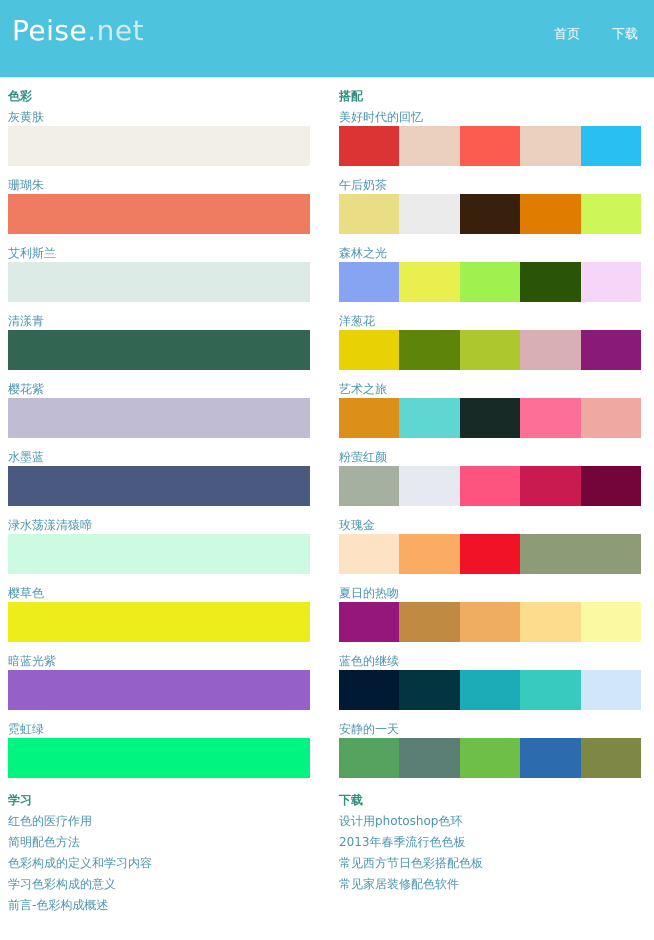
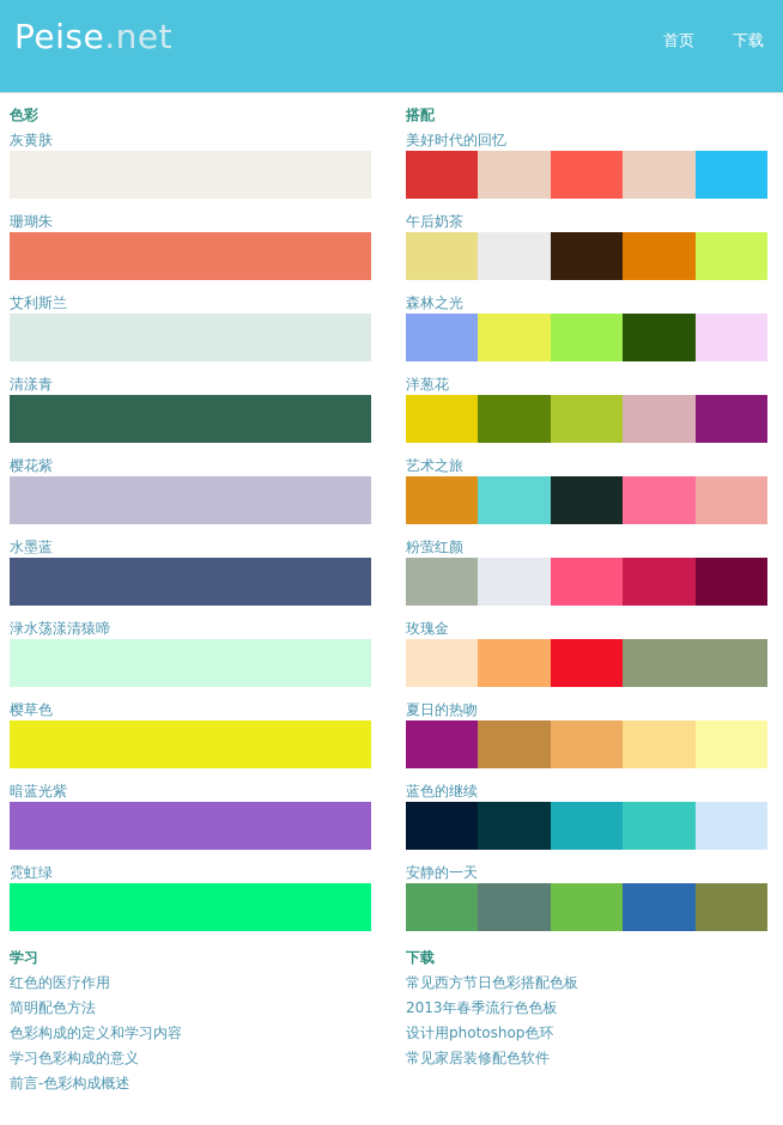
  Peise.net
  首页
  下载
  色彩
  灰黄肤
  珊瑚朱
  艾利斯兰
  清漾青
  樱花紫
  水墨蓝
  渌水荡漾清猿啼
  樱草色
  暗蓝光紫
  霓虹绿
  学习
  红色的医疗作用
  简明配色方法
  色彩构成的定义和学习内容
  学习色彩构成的意义
  前言-色彩构成概述
  搭配
  美好时代的回忆
  午后奶茶
  森林之光
  洋葱花
  艺术之旅
  粉萤红颜
  玫瑰金
  夏日的热吻
  蓝色的继续
  安静的一天
  下载
- 设计用photoshop色环
+ 常见西方节日色彩搭配色板
  2013年春季流行色色板
- 常见西方节日色彩搭配色板
+ 设计用photoshop色环
  常见家居装修配色软件
